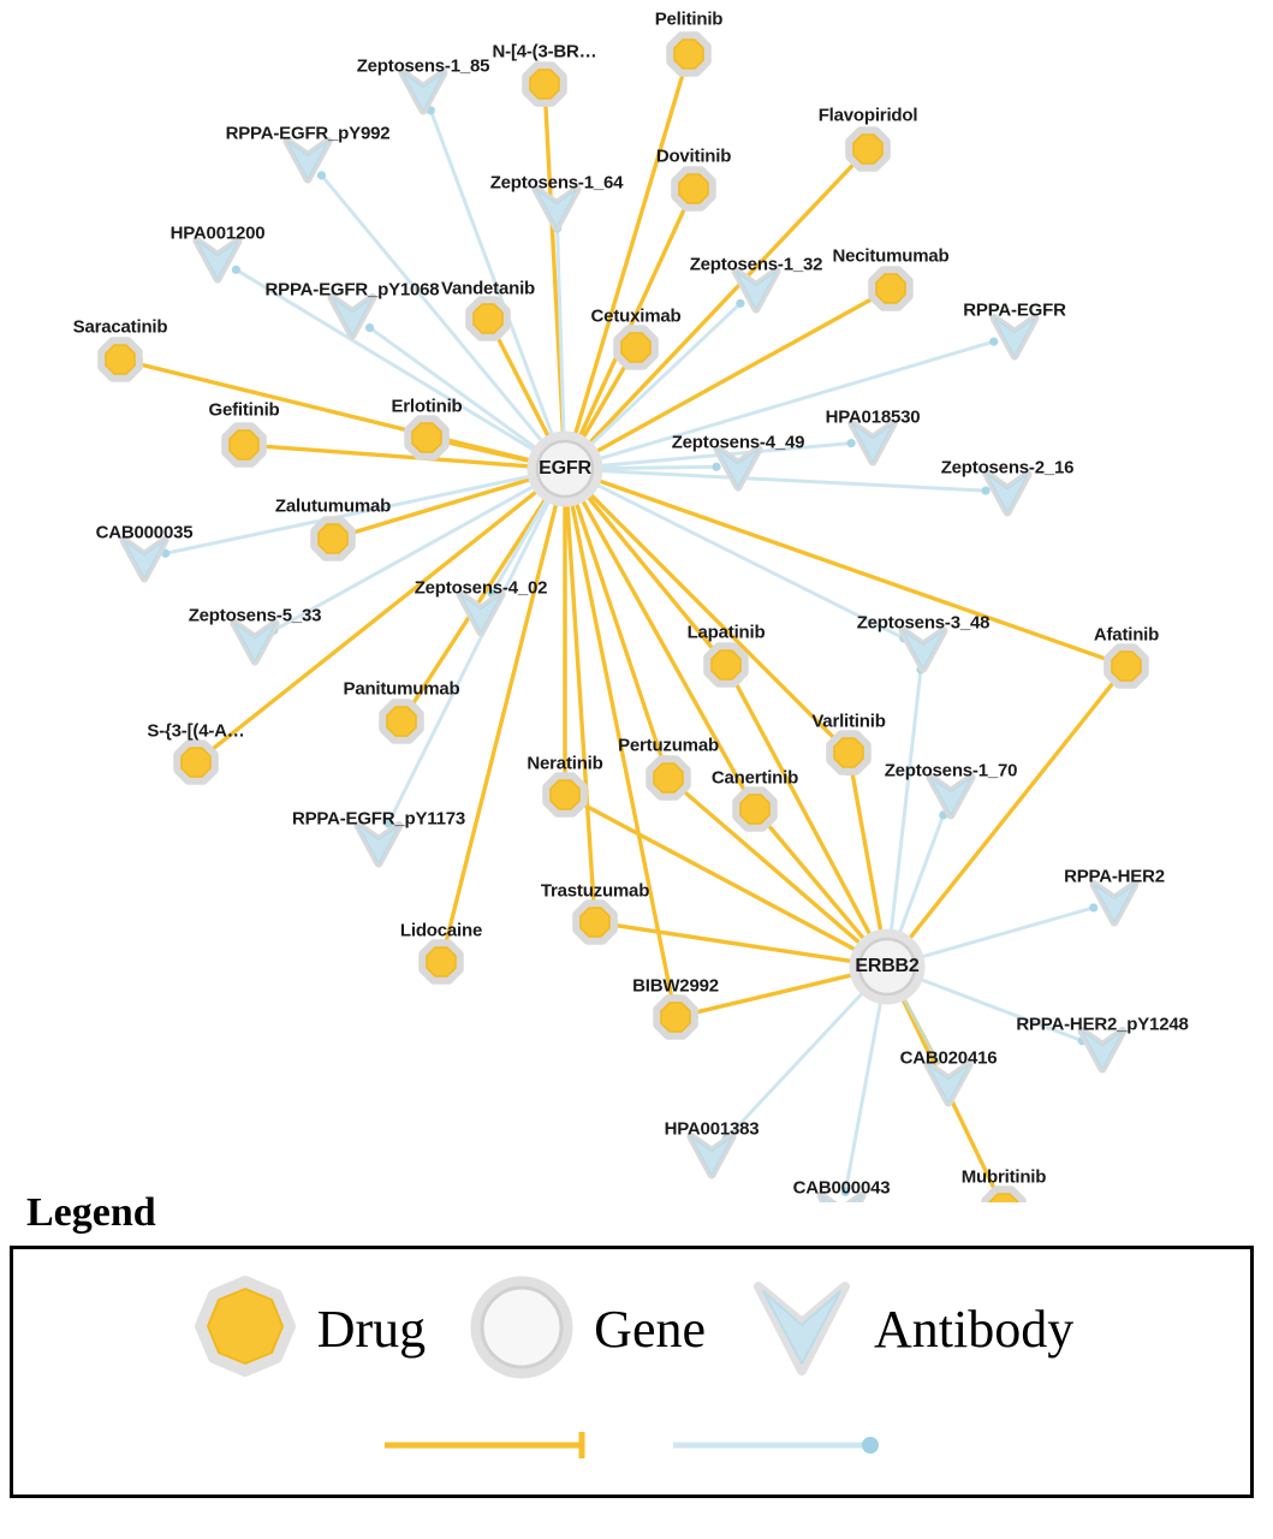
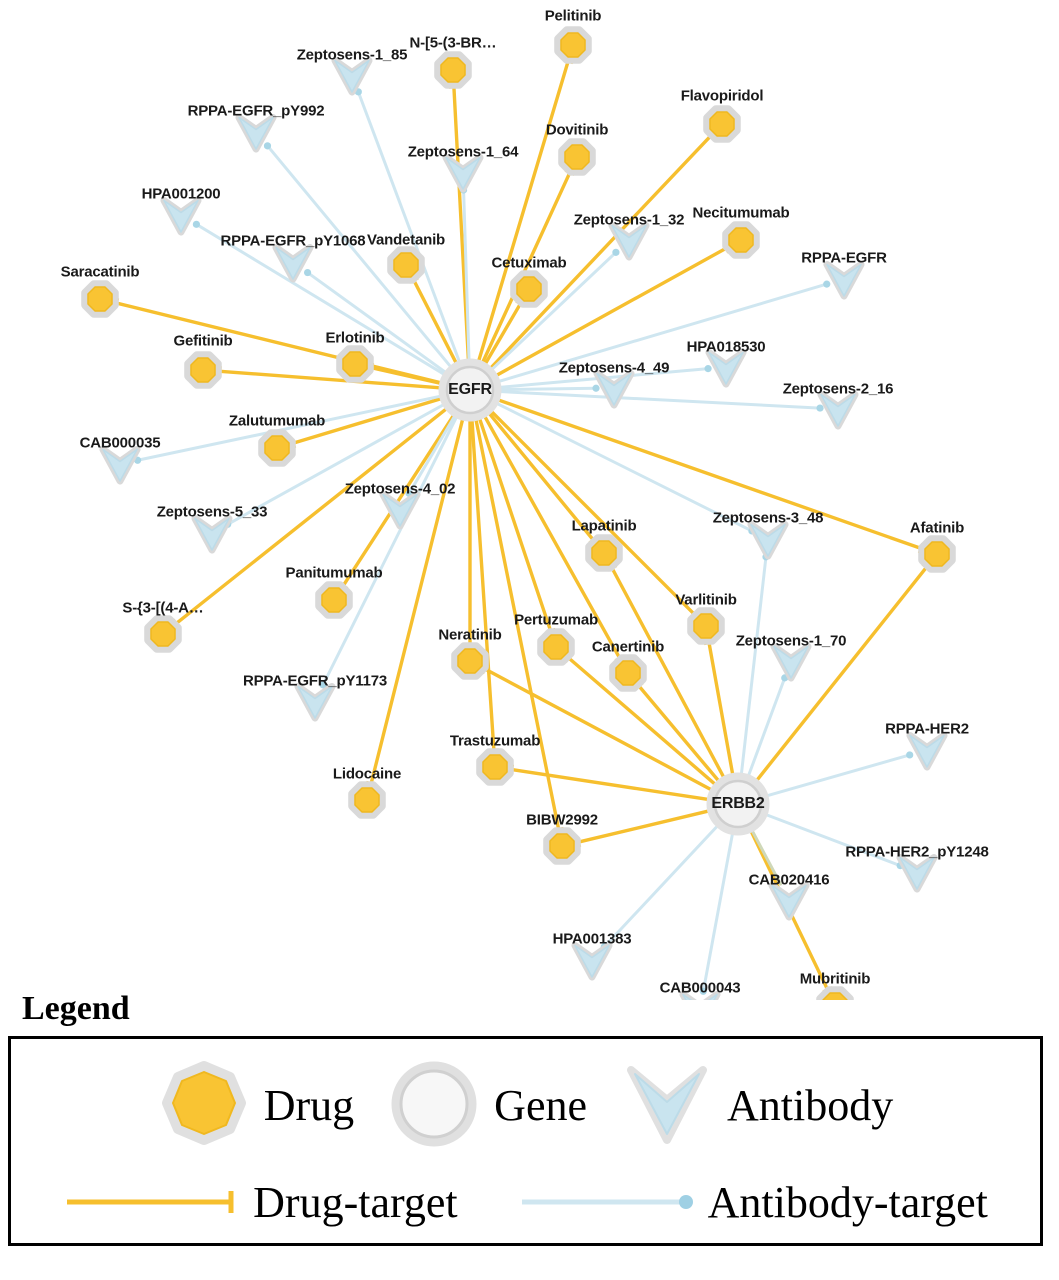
  EGFR
  ERBB2
  Pelitinib
- N-[4-(3-BR…
+ N-[5-(3-BR…
  Flavopiridol
  Dovitinib
  Necitumumab
  Vandetanib
  Cetuximab
  Saracatinib
  Gefitinib
  Erlotinib
  Zalutumumab
  Afatinib
  Lapatinib
  Varlitinib
  Panitumumab
  S-{3-[(4-A…
  Pertuzumab
  Neratinib
  Canertinib
  Trastuzumab
  Lidocaine
  BIBW2992
  Mubritinib
  Zeptosens-1_85
  RPPA-EGFR_pY992
  Zeptosens-1_64
  HPA001200
  Zeptosens-1_32
  RPPA-EGFR_pY1068
  RPPA-EGFR
  HPA018530
  Zeptosens-4_49
  Zeptosens-2_16
  CAB000035
  Zeptosens-4_02
  Zeptosens-5_33
  Zeptosens-3_48
  Zeptosens-1_70
  RPPA-EGFR_pY1173
  RPPA-HER2
  RPPA-HER2_pY1248
  CAB020416
  HPA001383
  CAB000043
  Legend
  Drug
  Gene
  Antibody
+ Drug-target
+ Antibody-target
